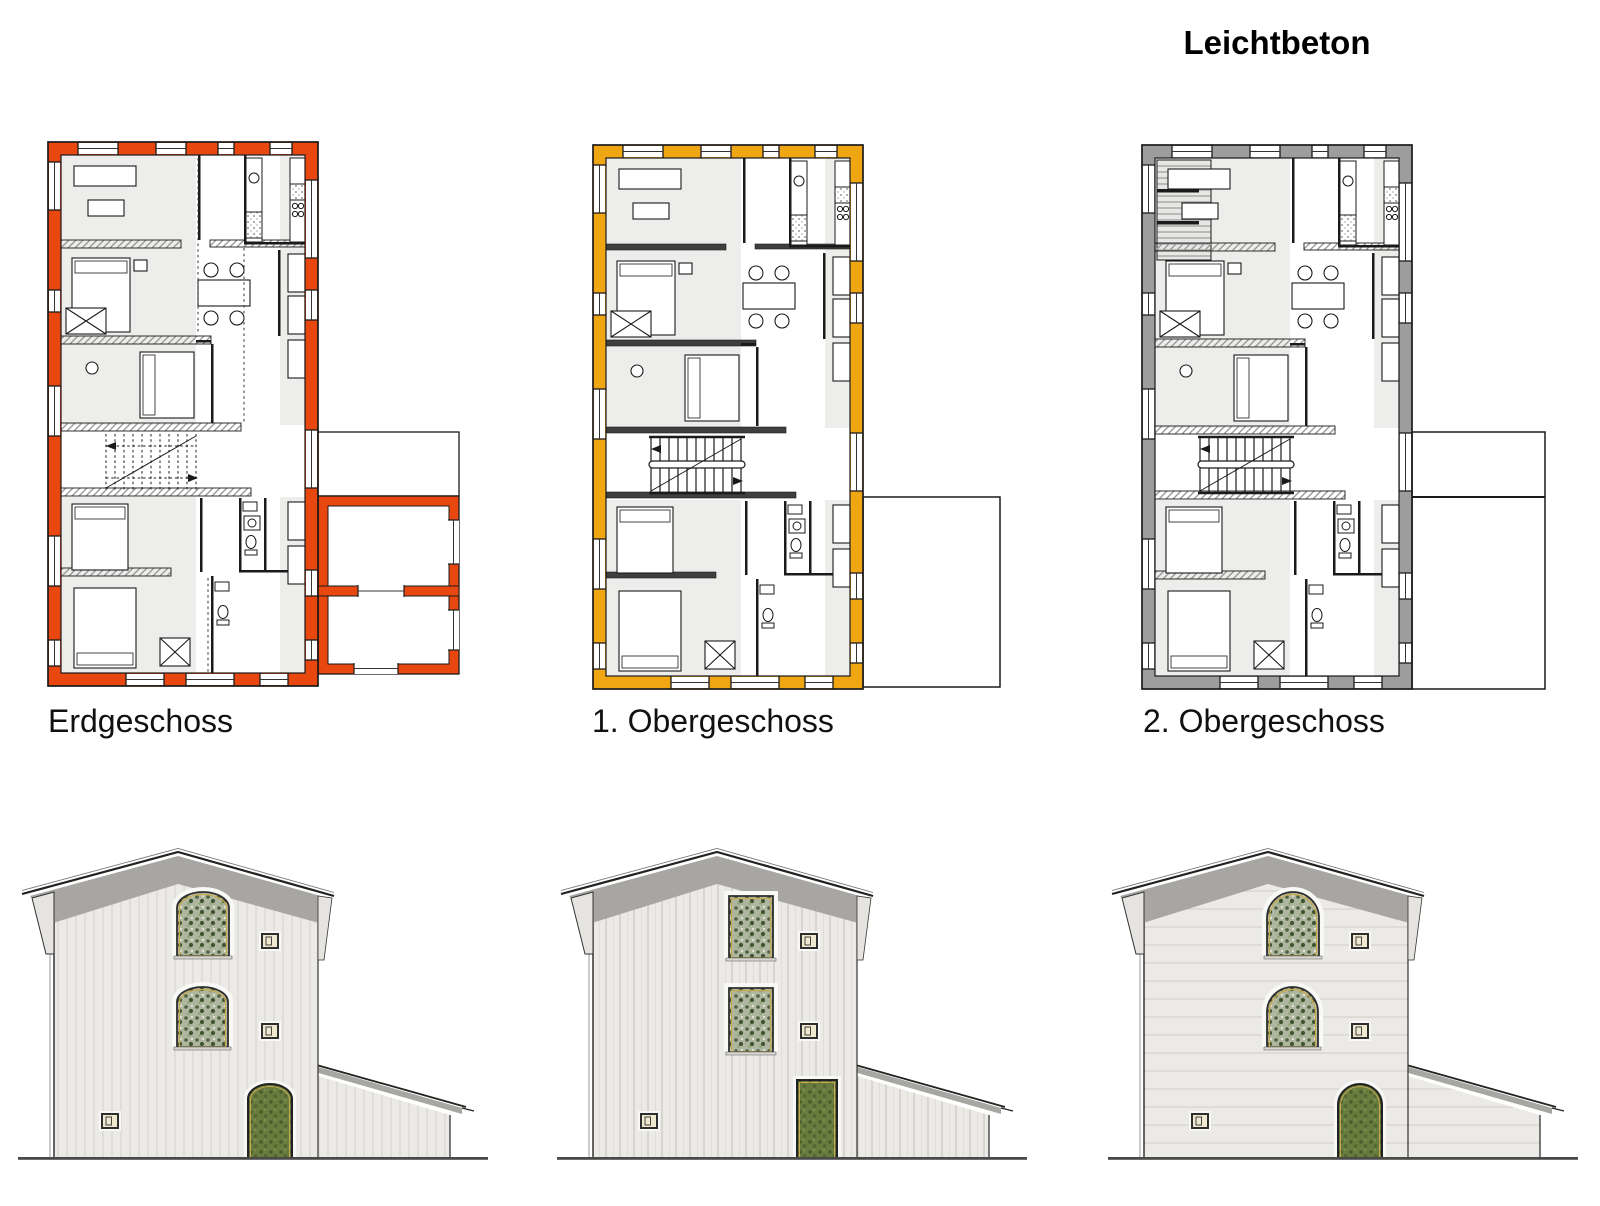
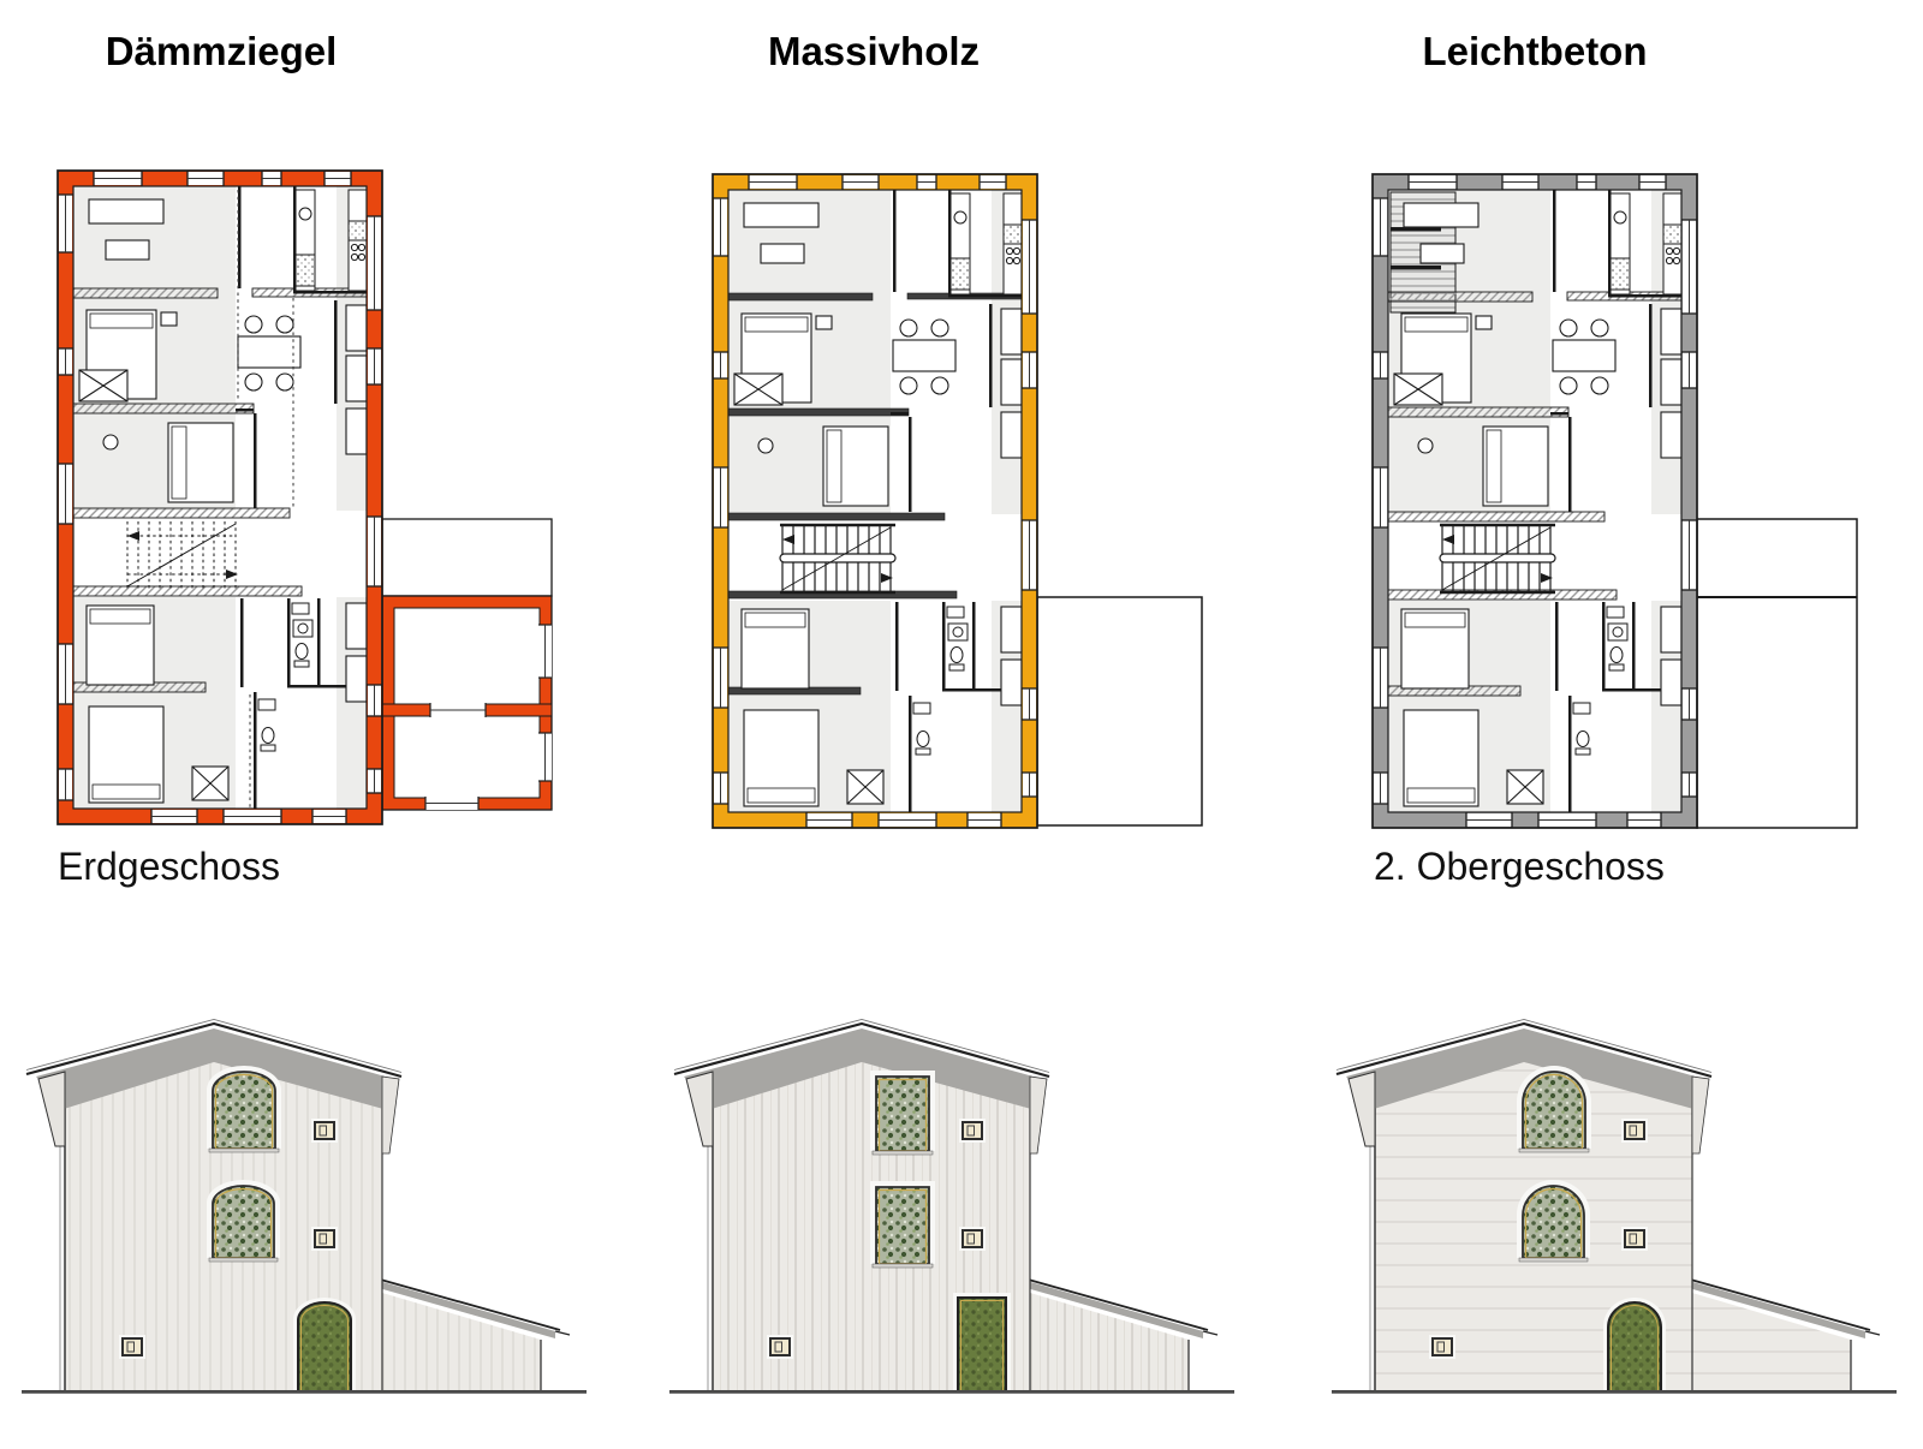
+ Dämmziegel
+ Massivholz
  Leichtbeton
  Erdgeschoss
- 1. Obergeschoss
  2. Obergeschoss
